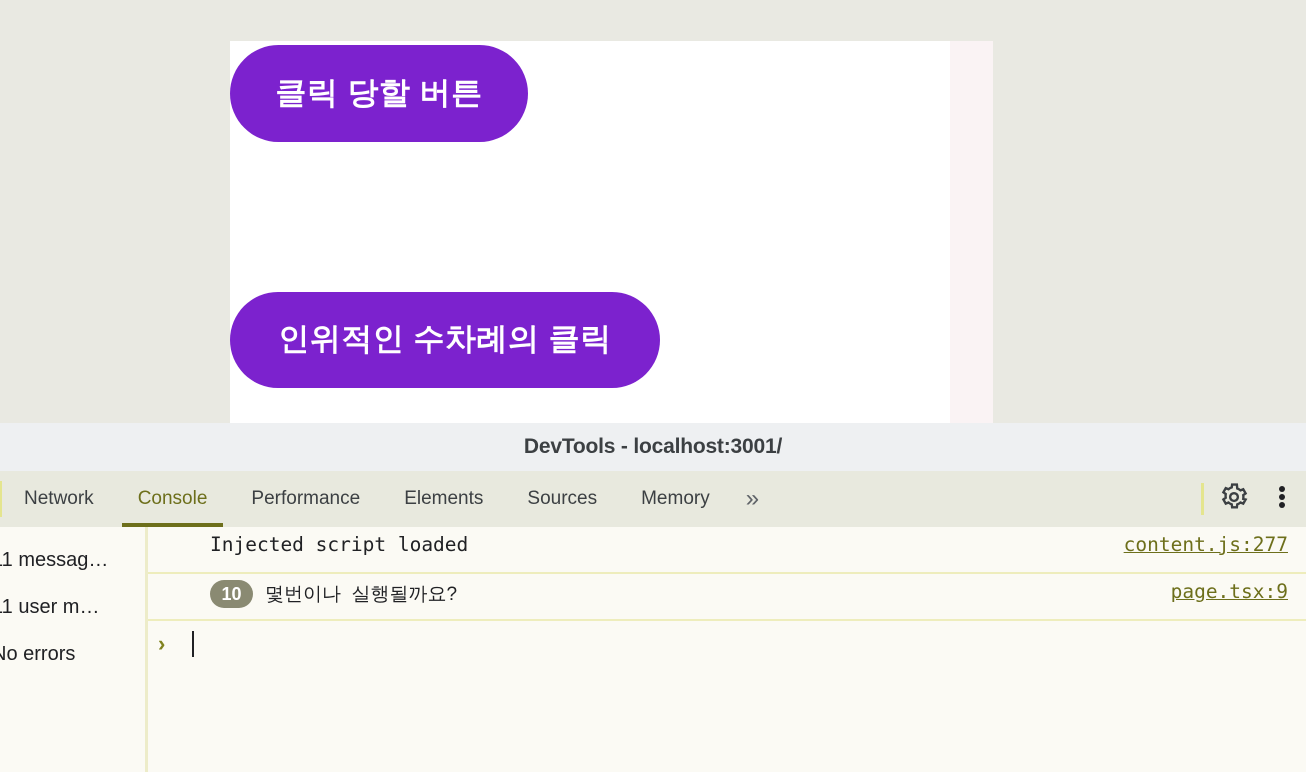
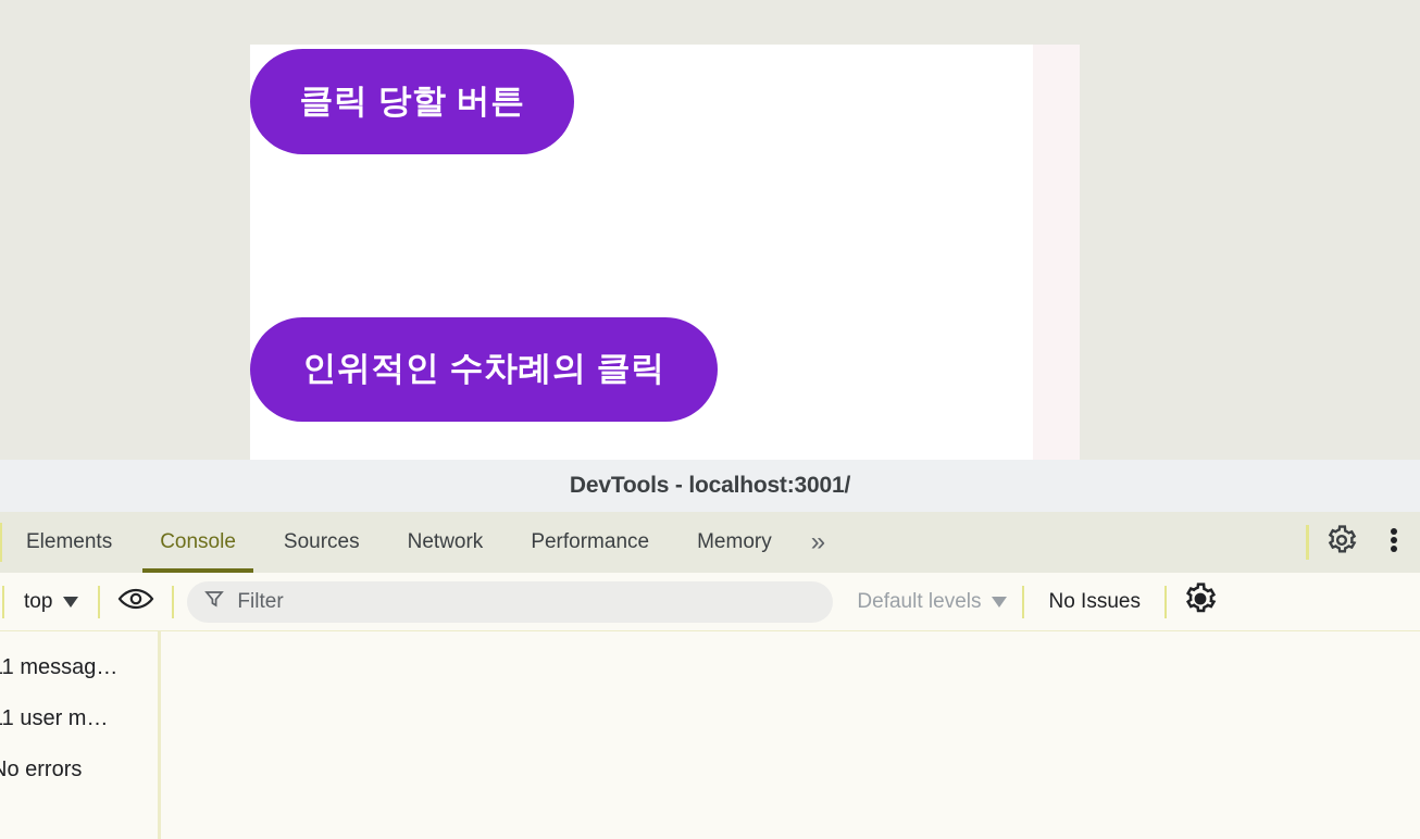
  클릭 당할 버튼
  인위적인 수차례의 클릭
  DevTools - localhost:3001/
- Network
+ Elements
  Console
- Performance
+ Sources
- Elements
+ Network
- Sources
+ Performance
  Memory
  »
+ top
+ Filter
+ Default levels
+ No Issues
  1 messag…
  1 user m…
  o errors
- Injected script loaded
- content.js:277
- 10
- 몇번이나 실행될까요?
- page.tsx:9
- ›
